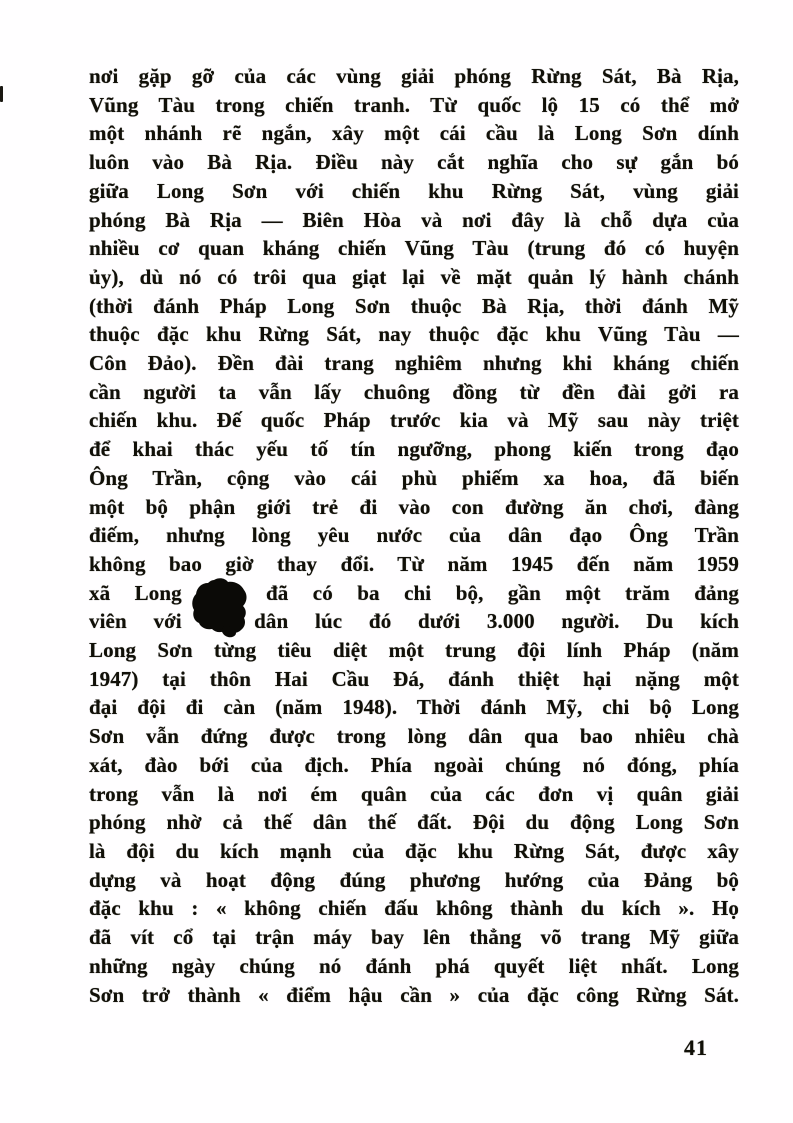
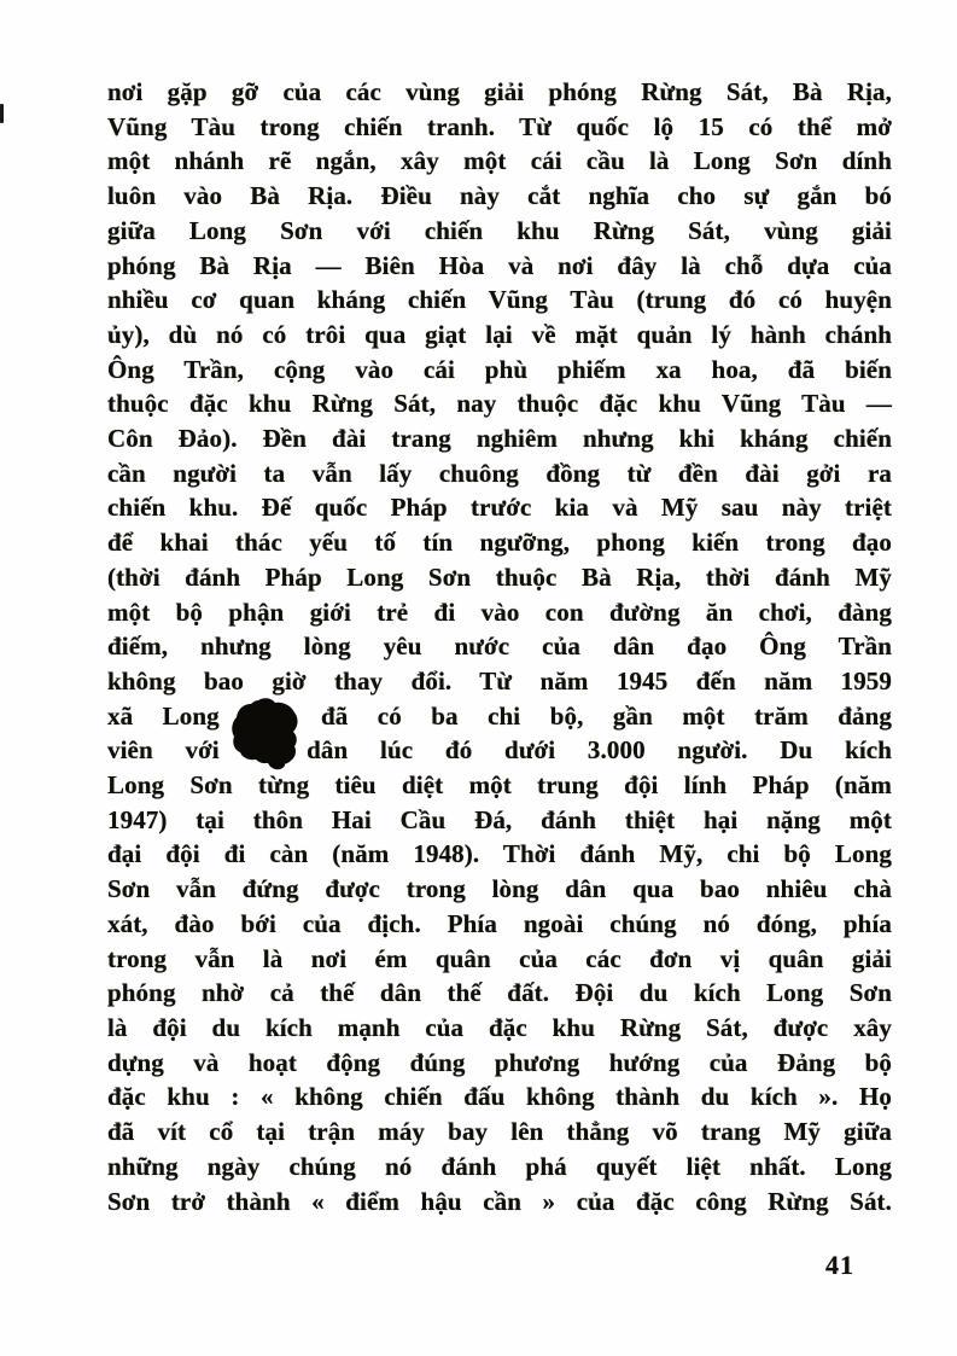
  nơi gặp gỡ của các vùng giải phóng Rừng Sát, Bà Rịa,
  Vũng Tàu trong chiến tranh. Từ quốc lộ 15 có thể mở
  một nhánh rẽ ngắn, xây một cái cầu là Long Sơn dính
  luôn vào Bà Rịa. Điều này cắt nghĩa cho sự gắn bó
  giữa Long Sơn với chiến khu Rừng Sát, vùng giải
  phóng Bà Rịa — Biên Hòa và nơi đây là chỗ dựa của
  nhiều cơ quan kháng chiến Vũng Tàu (trung đó có huyện
  ủy), dù nó có trôi qua giạt lại về mặt quản lý hành chánh
- (thời đánh Pháp Long Sơn thuộc Bà Rịa, thời đánh Mỹ
+ Ông Trần, cộng vào cái phù phiếm xa hoa, đã biến
  thuộc đặc khu Rừng Sát, nay thuộc đặc khu Vũng Tàu —
  Côn Đảo). Đền đài trang nghiêm nhưng khi kháng chiến
  cần người ta vẫn lấy chuông đồng từ đền đài gởi ra
  chiến khu. Đế quốc Pháp trước kia và Mỹ sau này triệt
  để khai thác yếu tố tín ngưỡng, phong kiến trong đạo
- Ông Trần, cộng vào cái phù phiếm xa hoa, đã biến
+ (thời đánh Pháp Long Sơn thuộc Bà Rịa, thời đánh Mỹ
  một bộ phận giới trẻ đi vào con đường ăn chơi, đàng
  điếm, nhưng lòng yêu nước của dân đạo Ông Trần
  không bao giờ thay đổi. Từ năm 1945 đến năm 1959
  xã Long đã có ba chi bộ, gần một trăm đảng
  viên với dân lúc đó dưới 3.000 người. Du kích
  Long Sơn từng tiêu diệt một trung đội lính Pháp (năm
  1947) tại thôn Hai Cầu Đá, đánh thiệt hại nặng một
  đại đội đi càn (năm 1948). Thời đánh Mỹ, chi bộ Long
  Sơn vẫn đứng được trong lòng dân qua bao nhiêu chà
  xát, đào bới của địch. Phía ngoài chúng nó đóng, phía
  trong vẫn là nơi ém quân của các đơn vị quân giải
- phóng nhờ cả thế dân thế đất. Đội du động Long Sơn
+ phóng nhờ cả thế dân thế đất. Đội du kích Long Sơn
  là đội du kích mạnh của đặc khu Rừng Sát, được xây
  dựng và hoạt động đúng phương hướng của Đảng bộ
  đặc khu : « không chiến đấu không thành du kích ». Họ
  đã vít cổ tại trận máy bay lên thẳng võ trang Mỹ giữa
  những ngày chúng nó đánh phá quyết liệt nhất. Long
  Sơn trở thành « điểm hậu cần » của đặc công Rừng Sát.
  41
